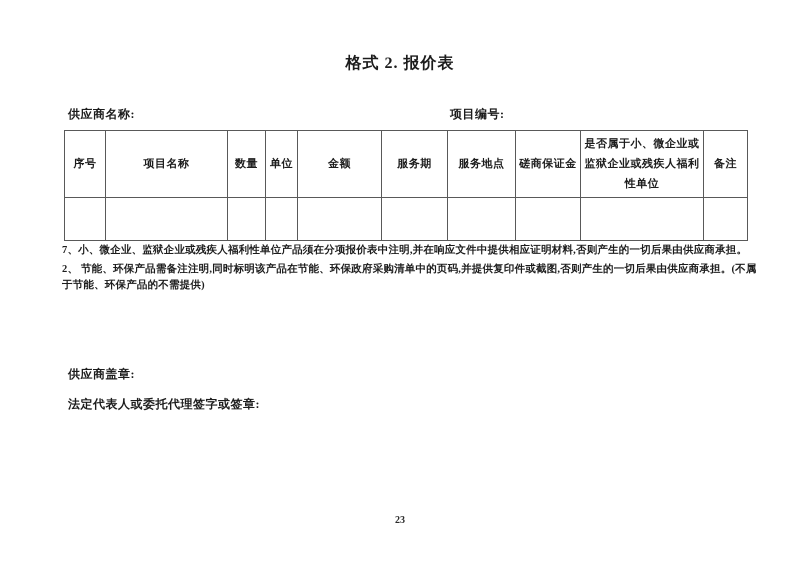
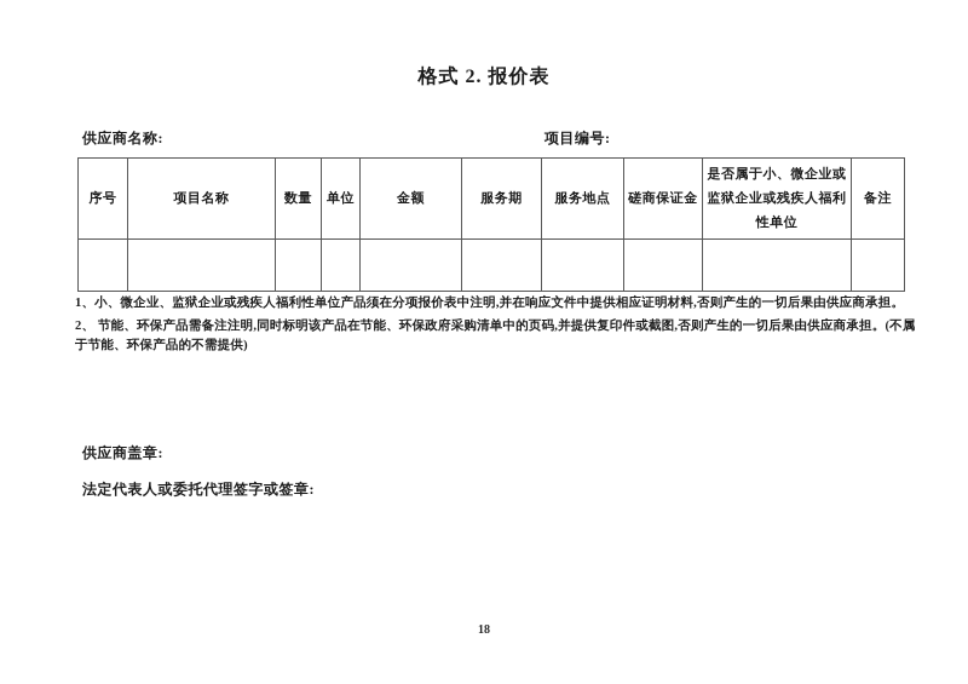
  格式 2. 报价表
  供应商名称:
  项目编号:
  序号	项目名称	数量	单位	金额	服务期	服务地点	磋商保证金	是否属于小、微企业或监狱企业或残疾人福利性单位	备注
- 7、小、微企业、监狱企业或残疾人福利性单位产品须在分项报价表中注明,并在响应文件中提供相应证明材料,否则产生的一切后果由供应商承担。
+ 1、小、微企业、监狱企业或残疾人福利性单位产品须在分项报价表中注明,并在响应文件中提供相应证明材料,否则产生的一切后果由供应商承担。
  2、 节能、环保产品需备注注明,同时标明该产品在节能、环保政府采购清单中的页码,并提供复印件或截图,否则产生的一切后果由供应商承担。(不属于节能、环保产品的不需提供)
  供应商盖章:
  法定代表人或委托代理签字或签章:
- 23
+ 18
